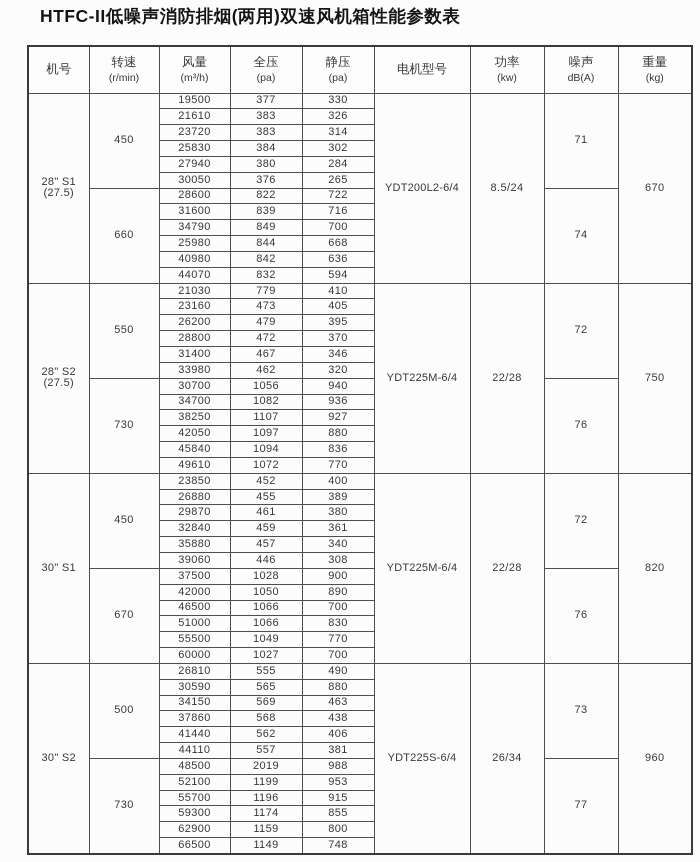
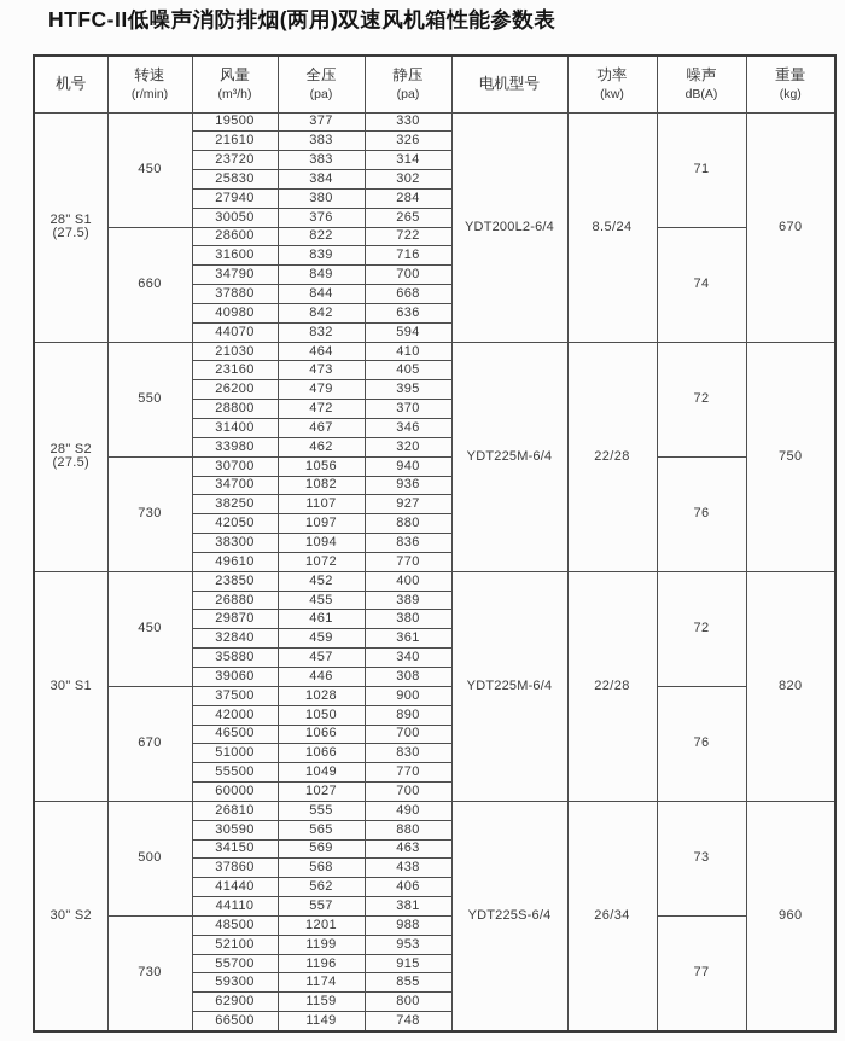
  HTFC-II低噪声消防排烟(两用)双速风机箱性能参数表
  机号	转速 (r/min)	风量 (m³/h)	全压 (pa)	静压 (pa)	电机型号	功率 (kw)	噪声 dB(A)	重量 (kg)
  28" S1(27.5)	450	19500	377	330	YDT200L2-6/4	8.5/24	71	670
  21610	383	326
  23720	383	314
  25830	384	302
  27940	380	284
  30050	376	265
  660	28600	822	722	74
  31600	839	716
  34790	849	700
- 25980	844	668
+ 37880	844	668
  40980	842	636
  44070	832	594
- 28" S2(27.5)	550	21030	779	410	YDT225M-6/4	22/28	72	750
+ 28" S2(27.5)	550	21030	464	410	YDT225M-6/4	22/28	72	750
  23160	473	405
  26200	479	395
  28800	472	370
  31400	467	346
  33980	462	320
  730	30700	1056	940	76
  34700	1082	936
  38250	1107	927
  42050	1097	880
- 45840	1094	836
+ 38300	1094	836
  49610	1072	770
  30" S1	450	23850	452	400	YDT225M-6/4	22/28	72	820
  26880	455	389
  29870	461	380
  32840	459	361
  35880	457	340
  39060	446	308
  670	37500	1028	900	76
  42000	1050	890
  46500	1066	700
  51000	1066	830
  55500	1049	770
  60000	1027	700
  30" S2	500	26810	555	490	YDT225S-6/4	26/34	73	960
  30590	565	880
  34150	569	463
  37860	568	438
  41440	562	406
  44110	557	381
- 730	48500	2019	988	77
+ 730	48500	1201	988	77
  52100	1199	953
  55700	1196	915
  59300	1174	855
  62900	1159	800
  66500	1149	748
